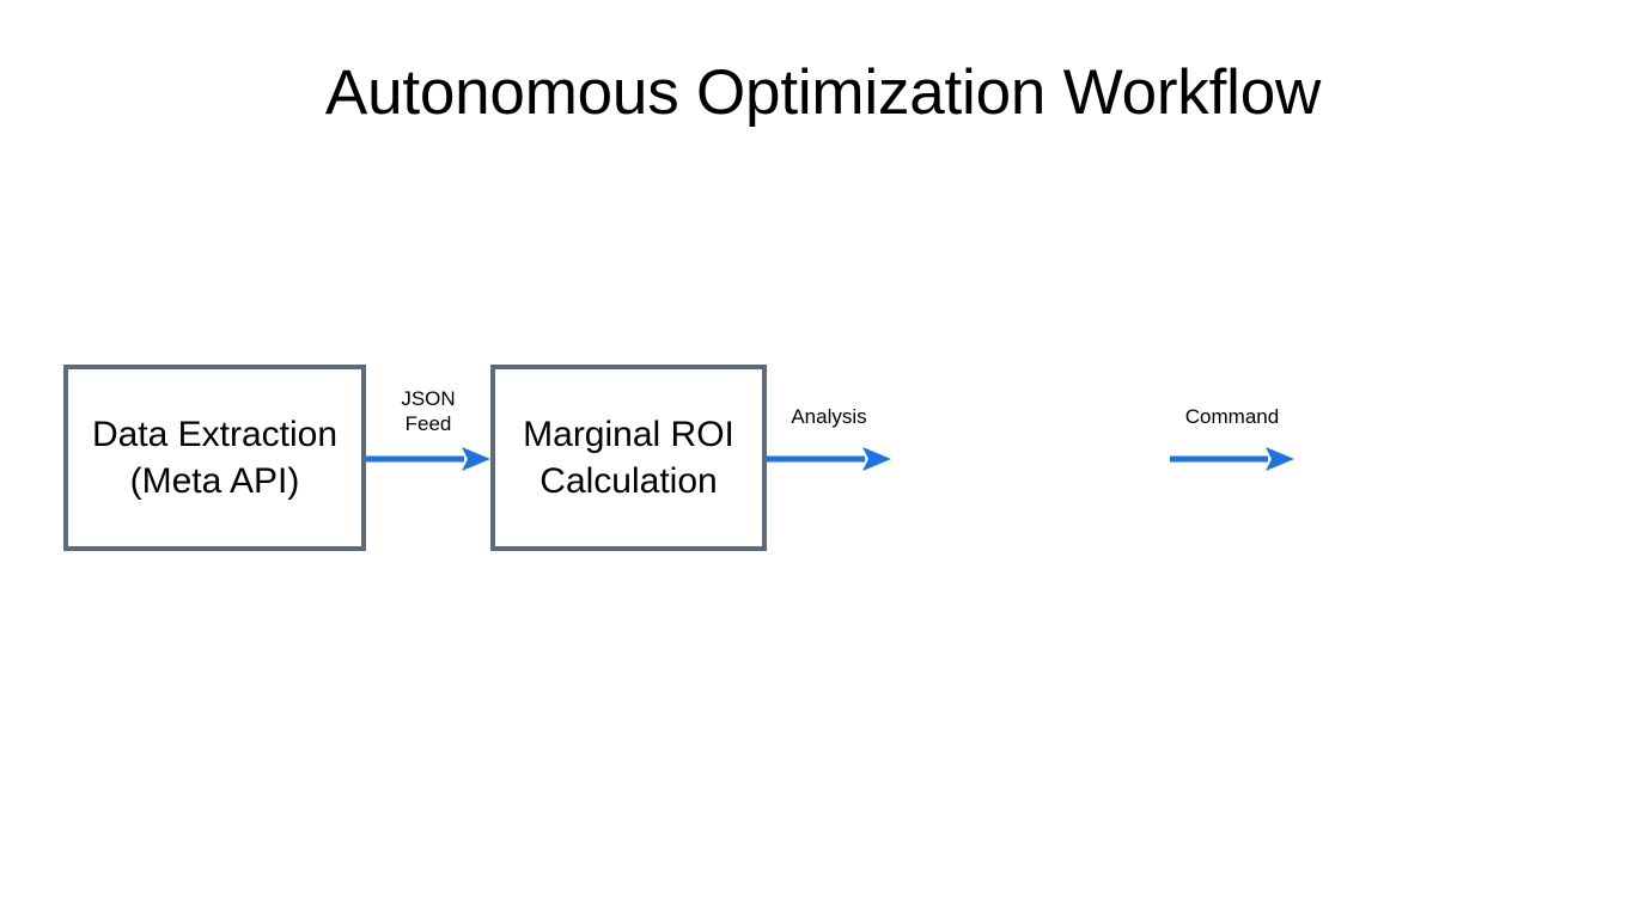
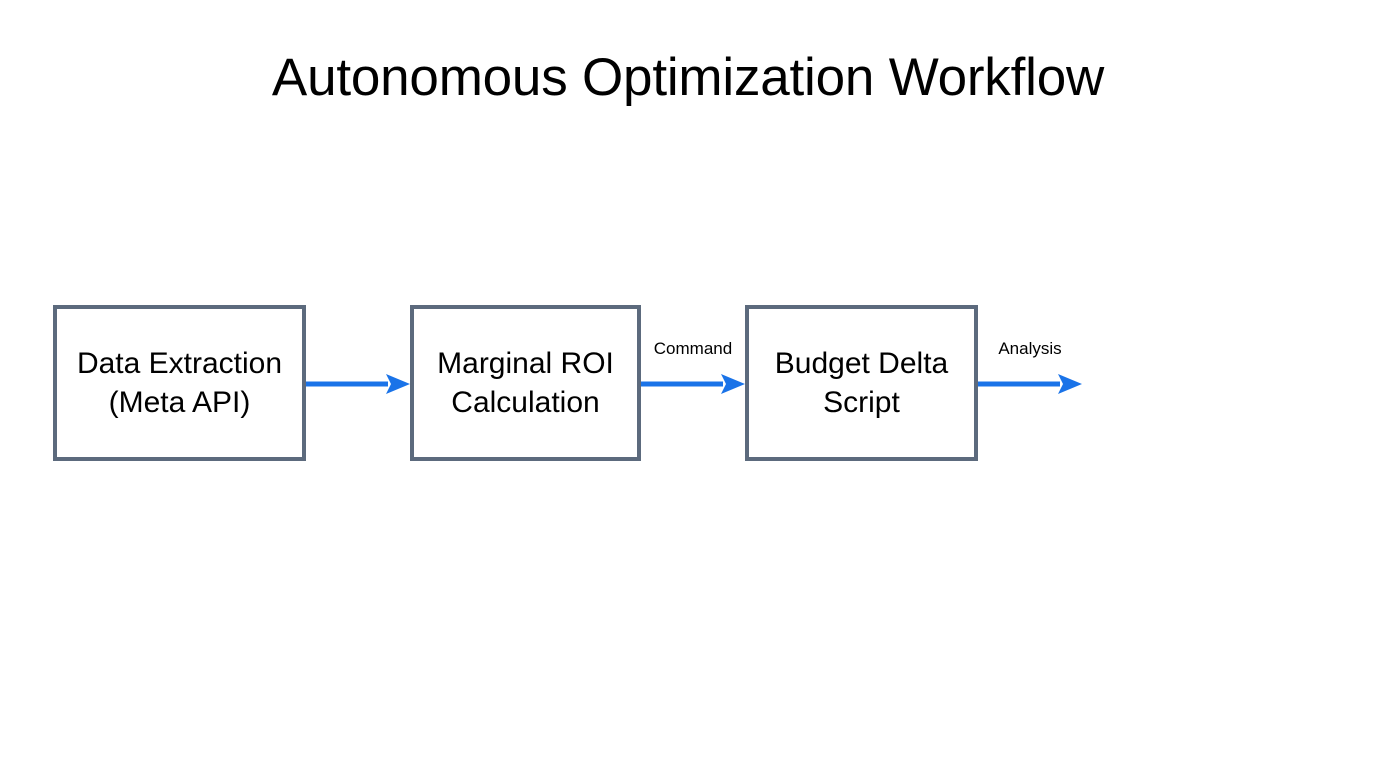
  Autonomous Optimization Workflow
  Data Extraction
  (Meta API)
- JSON
- Feed
  Marginal ROI
  Calculation
- Analysis
+ Command
+ Budget Delta
+ Script
- Command
+ Analysis
